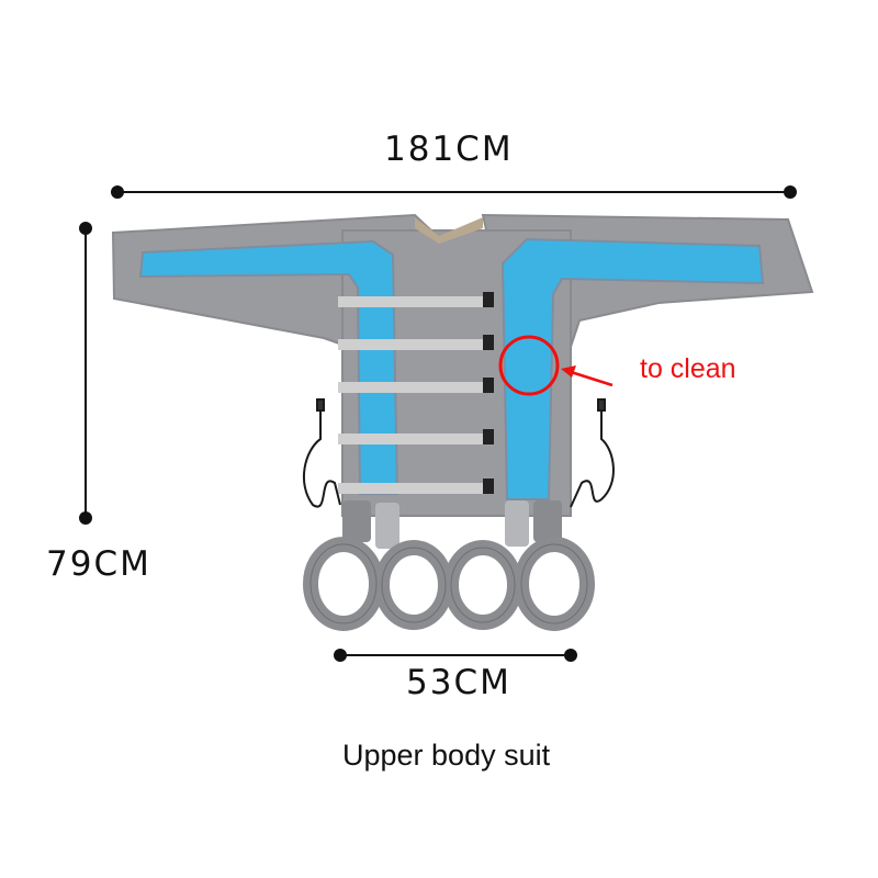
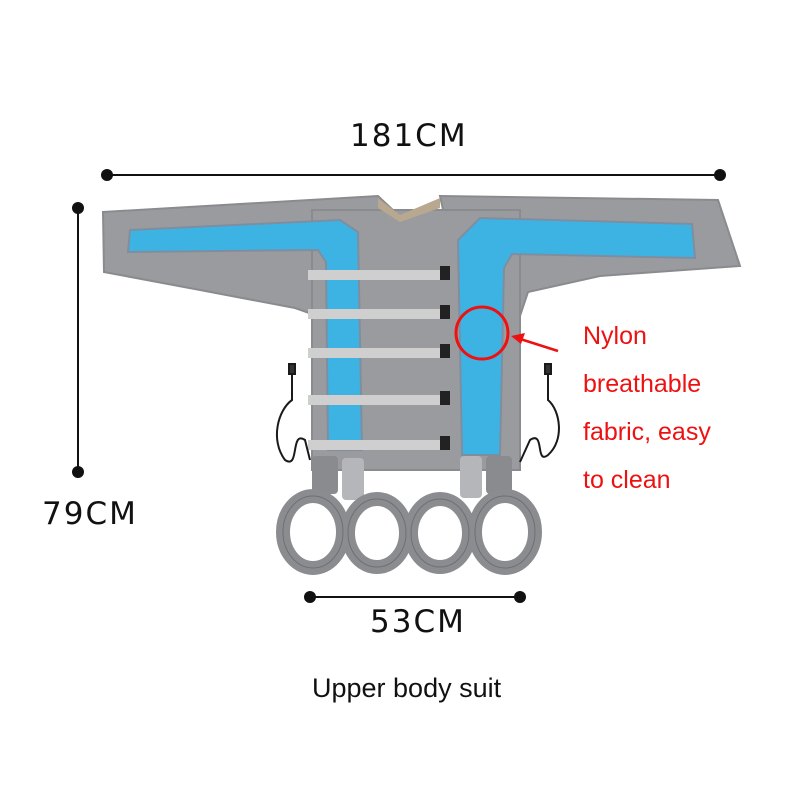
  181CM
  79CM
  53CM
+ Nylon
+ breathable
+ fabric, easy
  to clean
  Upper body suit
